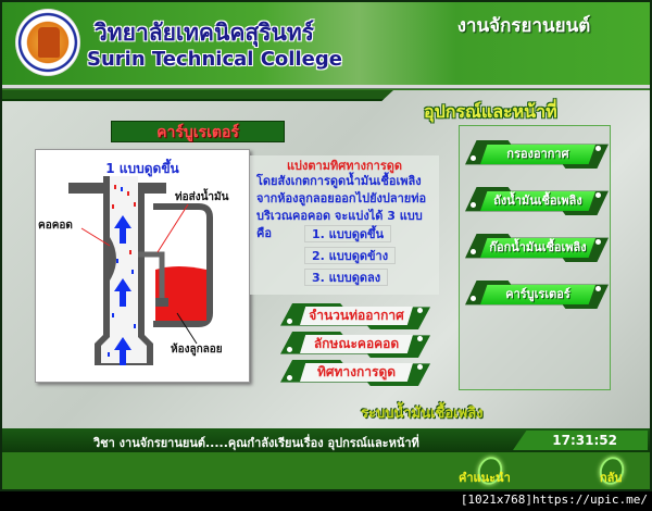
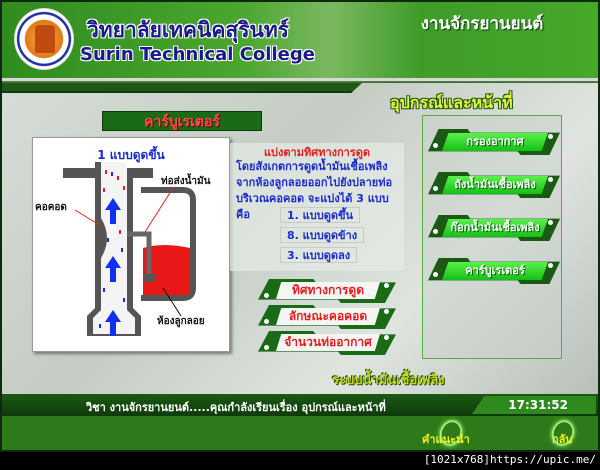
  วิทยาลัยเทคนิคสุรินทร์
  Surin Technical College
  งานจักรยานยนต์
  อุปกรณ์และหน้าที่
  คาร์บูเรเตอร์
  1 แบบดูดขึ้น
  ท่อส่งน้ำมัน
  คอคอด
  ห้องลูกลอย
  แบ่งตามทิศทางการดูด
  โดยสังเกตการดูดน้ำมันเชื้อเพลิง
  จากห้องลูกลอยออกไปยังปลายท่อ
  บริเวณคอคอด จะแบ่งได้ 3 แบบ
  คือ
  1. แบบดูดขึ้น
- 2. แบบดูดข้าง
+ 8. แบบดูดข้าง
  3. แบบดูดลง
- จำนวนท่ออากาศ
+ ทิศทางการดูด
  ลักษณะคอคอด
- ทิศทางการดูด
+ จำนวนท่ออากาศ
  กรองอากาศ
  ถังน้ำมันเชื้อเพลิง
  ก๊อกน้ำมันเชื้อเพลิง
  คาร์บูเรเตอร์
  ระบบน้ำมันเชื้อเพลิง
  วิชา งานจักรยานยนต์.....คุณกำลังเรียนเรื่อง อุปกรณ์และหน้าที่
  17:31:52
  คำแนะนำ
  กลับ
  [1021x768]https://upic.me/
